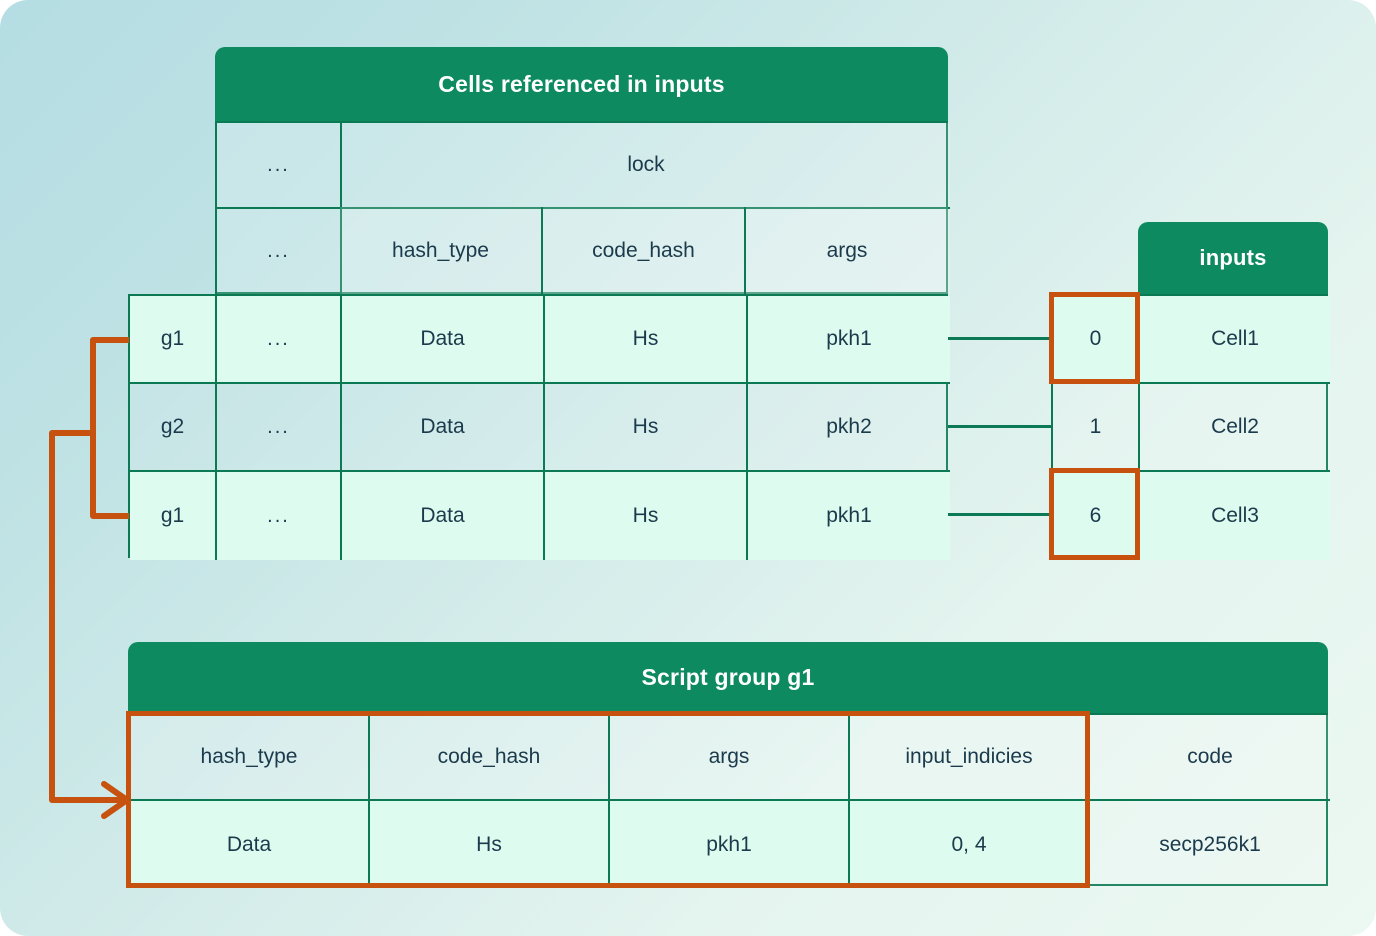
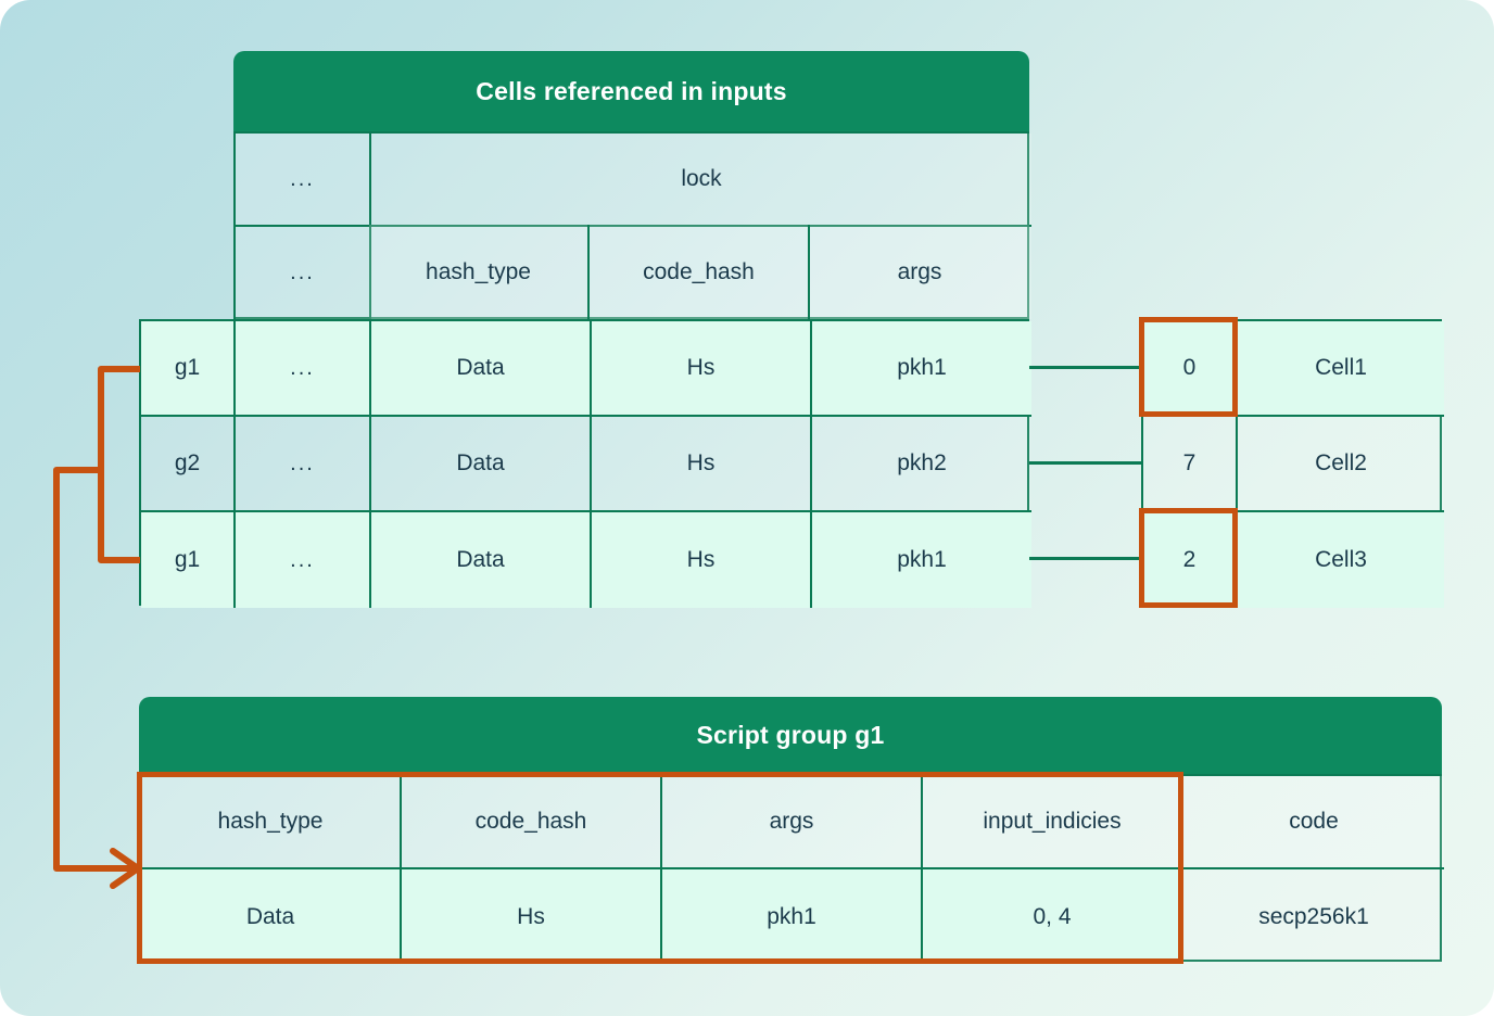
  Cells referenced in inputs
  ...
  lock
  ...
  hash_type
  code_hash
  args
  g1
  ...
  Data
  Hs
  pkh1
  g2
  ...
  Data
  Hs
  pkh2
  g1
  ...
  Data
  Hs
  pkh1
- inputs
  0
  Cell1
- 1
+ 7
  Cell2
- 6
+ 2
  Cell3
  Script group g1
  hash_type
  code_hash
  args
  input_indicies
  code
  Data
  Hs
  pkh1
  0, 4
  secp256k1
